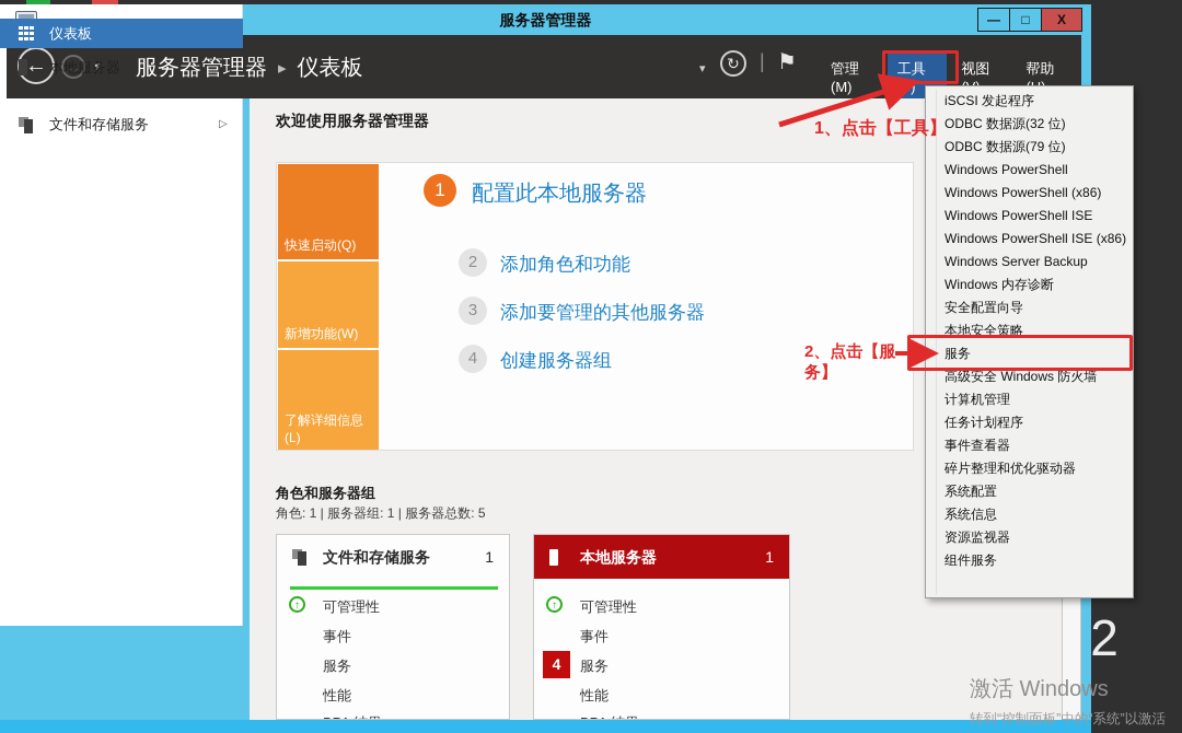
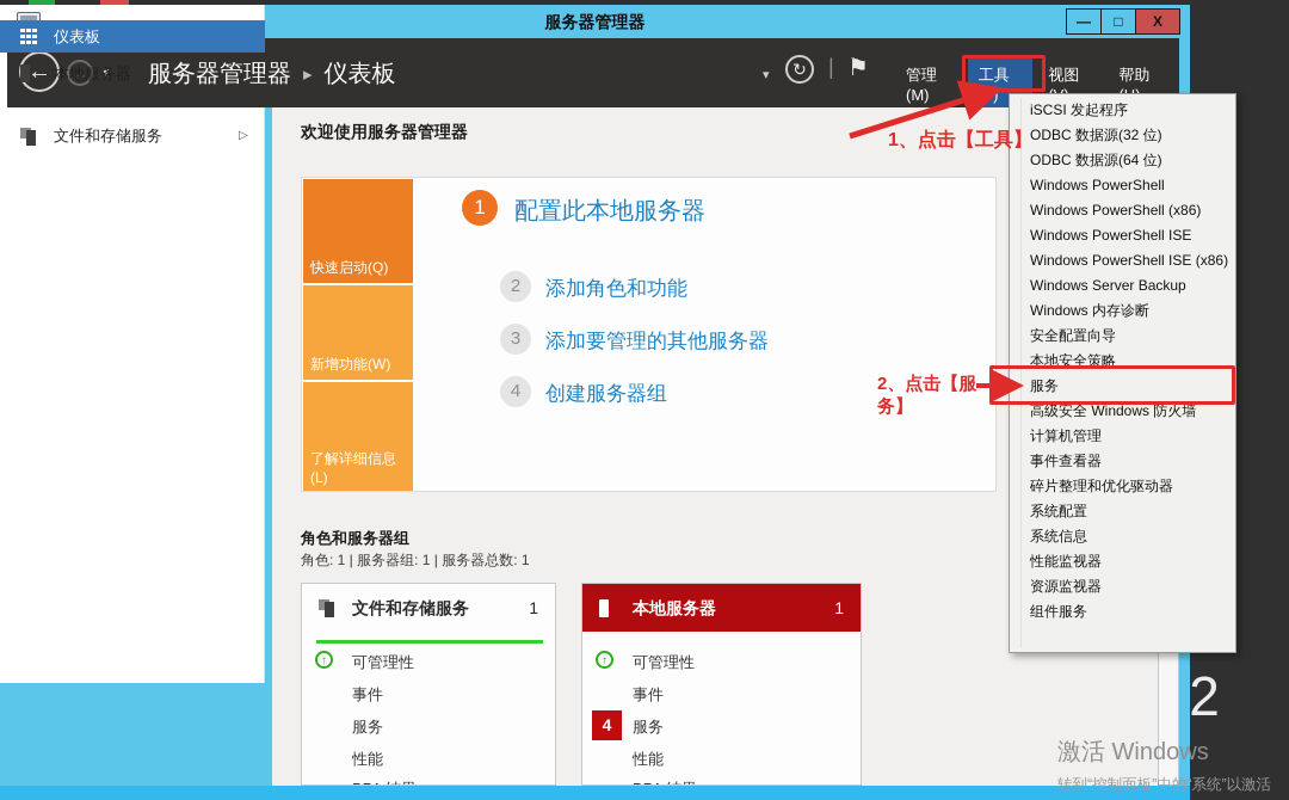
  服务器管理器
  —
  □
  X
  ←
  →
  ▾
  服务器管理器
  ▸
  仪表板
  ▾
  ↻
  |
  ⚑
  管理(M)
  工具T)
  仪表板
  本地服务器
  文件和存储服务
  ▷
  欢迎使用服务器管理器
  快速启动(Q)
  新增功能(W)
  了解详细信息(L)
  1
  配置此本地服务器
  2
  添加角色和功能
  3
  添加要管理的其他服务器
  4
  创建服务器组
  2、点击【服务】
  角色和服务器组
- 角色: 1 | 服务器组: 1 | 服务器总数: 5
+ 角色: 1 | 服务器组: 1 | 服务器总数: 1
  文件和存储服务
  1
  ↑
  可管理性
  事件
  服务
  性能
  本地服务器
  1
  ↑
  可管理性
  事件
  4
  服务
  性能
  iSCSI 发起程序
  ODBC 数据源(32 位)
- ODBC 数据源(79 位)
+ ODBC 数据源(64 位)
  Windows PowerShell
  Windows PowerShell (x86)
  Windows PowerShell ISE
  Windows PowerShell ISE (x86)
  Windows Server Backup
  Windows 内存诊断
  安全配置向导
  本地安全策略
  服务
  高级安全 Windows 防火墙
  计算机管理
- 任务计划程序
  事件查看器
  碎片整理和优化驱动器
  系统配置
  系统信息
+ 性能监视器
  资源监视器
  组件服务
  1、点击【工具】
  激活 Windows
  转到“控制面板”中的“系统”以激活
